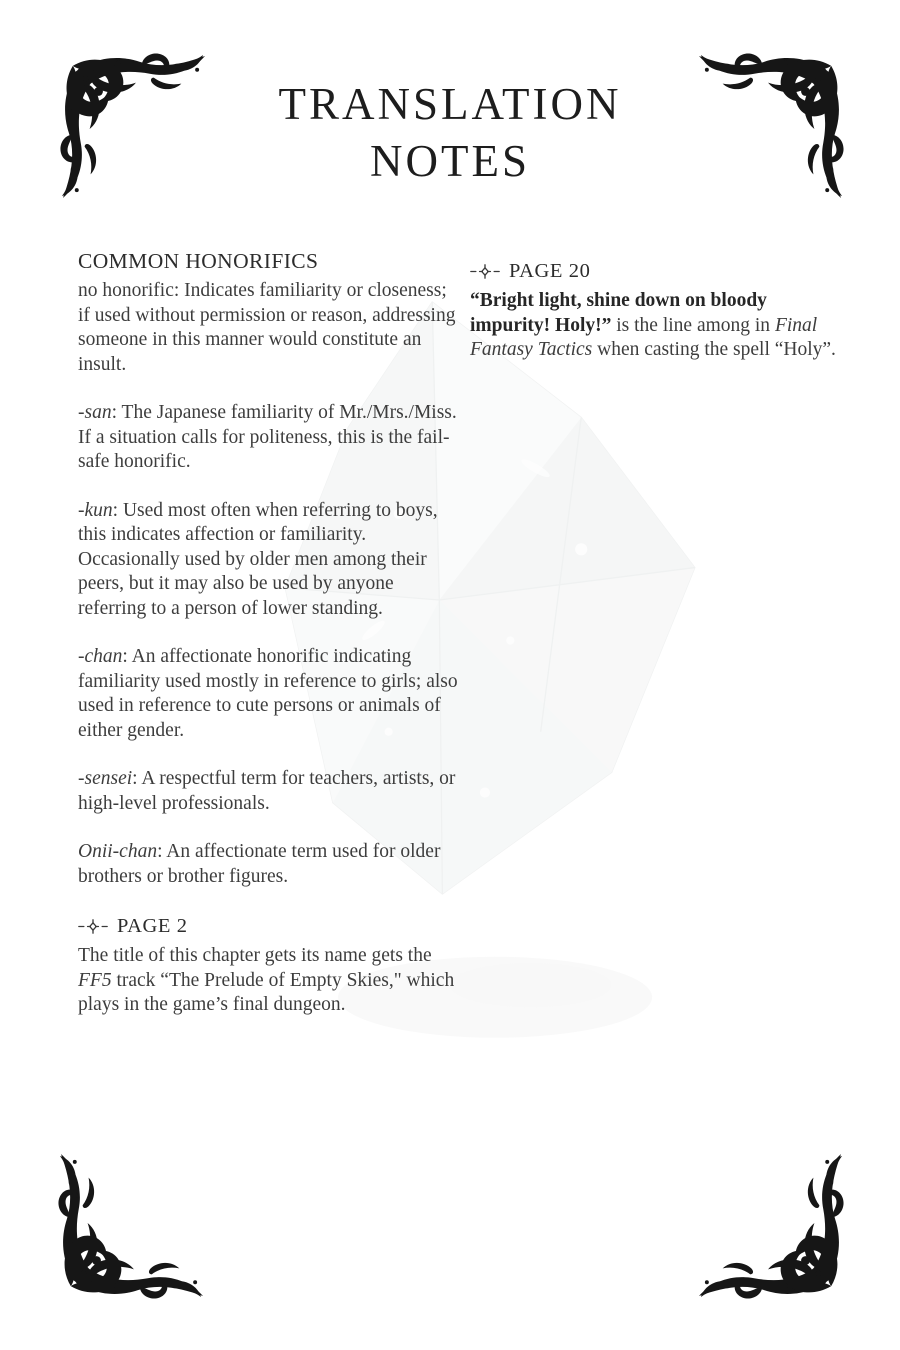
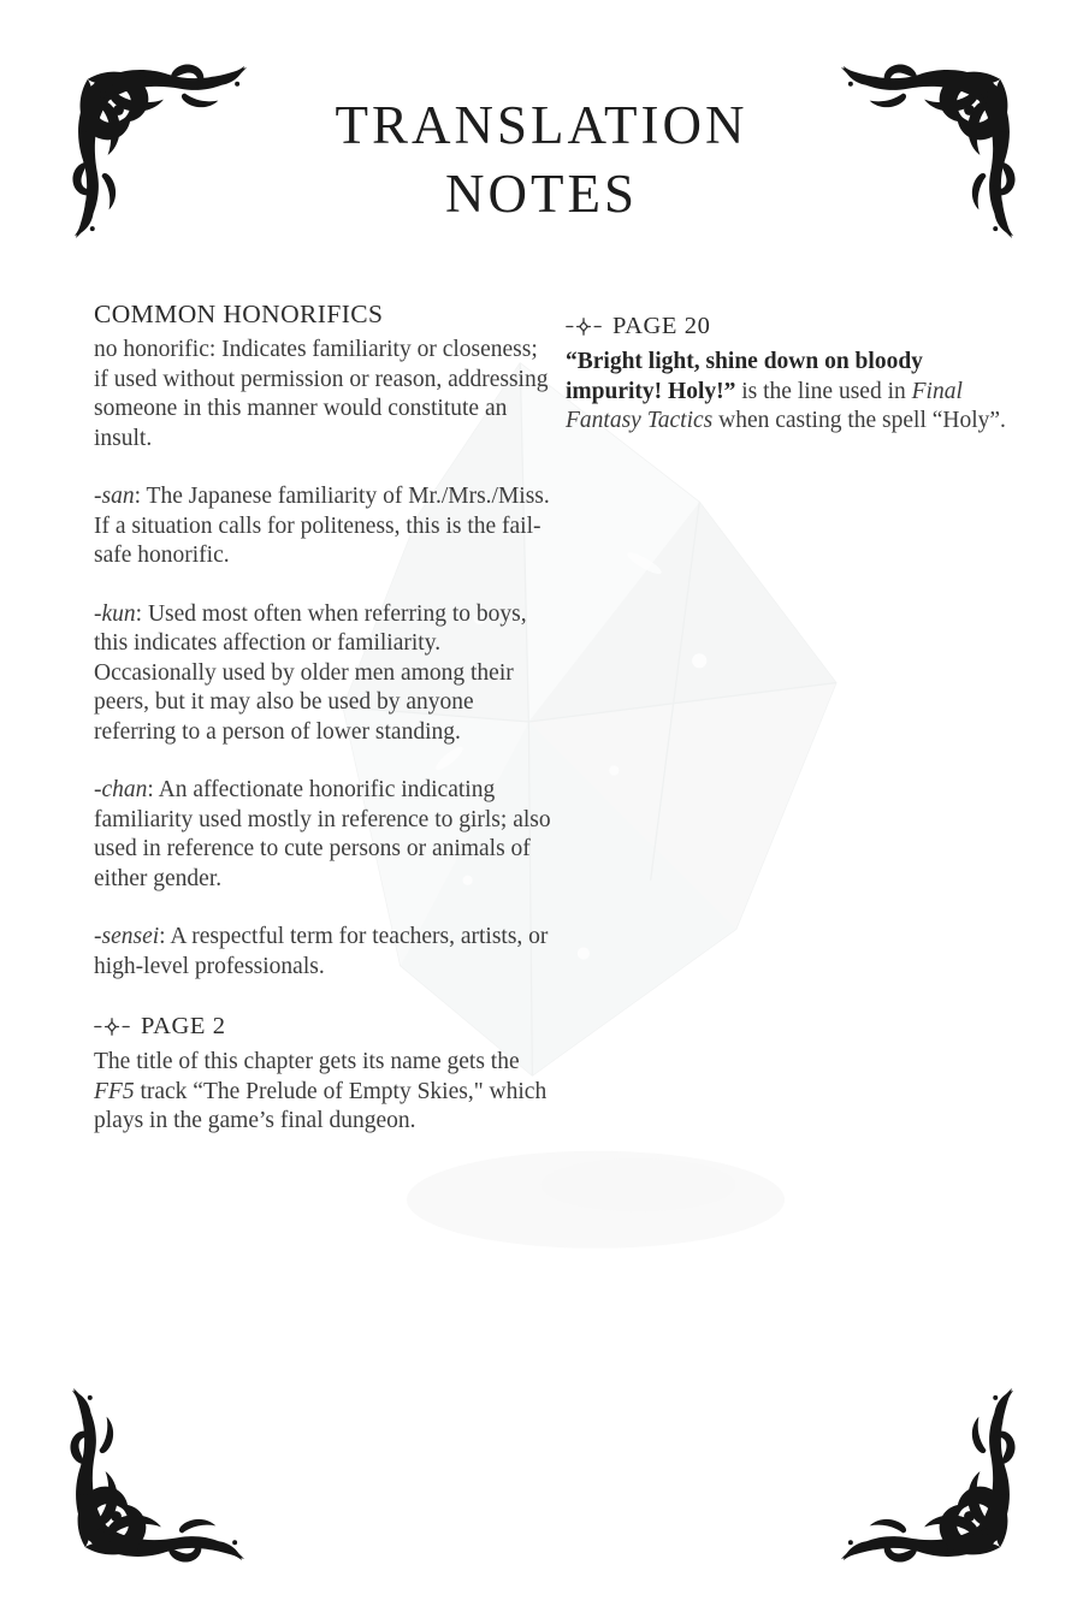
  TRANSLATION
  NOTES
  COMMON HONORIFICS
  no honorific: Indicates familiarity or closeness; if used without permission or reason, addressing someone in this manner would constitute an insult.
  -san: The Japanese familiarity of Mr./Mrs./Miss. If a situation calls for politeness, this is the fail-safe honorific.
  -kun: Used most often when referring to boys, this indicates affection or familiarity. Occasionally used by older men among their peers, but it may also be used by anyone referring to a person of lower standing.
  -chan: An affectionate honorific indicating familiarity used mostly in reference to girls; also used in reference to cute persons or animals of either gender.
  -sensei: A respectful term for teachers, artists, or high-level professionals.
- Onii-chan: An affectionate term used for older brothers or brother figures.
  PAGE 2
  The title of this chapter gets its name gets the FF5 track “The Prelude of Empty Skies," which plays in the game’s final dungeon.
  PAGE 20
- “Bright light, shine down on bloody impurity! Holy!” is the line among in Final Fantasy Tactics when casting the spell “Holy”.
+ “Bright light, shine down on bloody impurity! Holy!” is the line used in Final Fantasy Tactics when casting the spell “Holy”.
